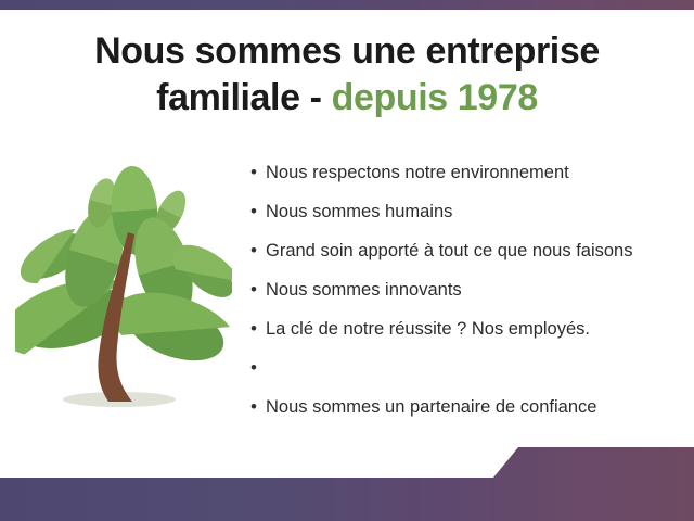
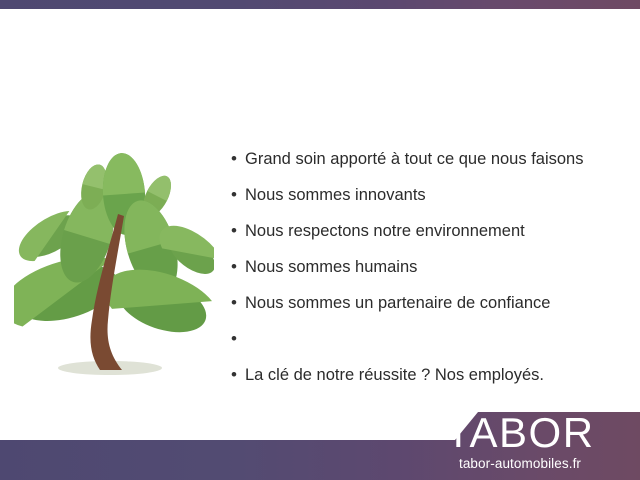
- Nous sommes une entreprise
- familiale - depuis 1978
  •
- Nous respectons notre environnement
+ Grand soin apporté à tout ce que nous faisons
  •
- Nous sommes humains
+ Nous sommes innovants
  •
- Grand soin apporté à tout ce que nous faisons
+ Nous respectons notre environnement
  •
- Nous sommes innovants
+ Nous sommes humains
  •
- La clé de notre réussite ? Nos employés.
+ Nous sommes un partenaire de confiance
  •
  •
- Nous sommes un partenaire de confiance
+ La clé de notre réussite ? Nos employés.
+ TABOR
+ tabor-automobiles.fr
